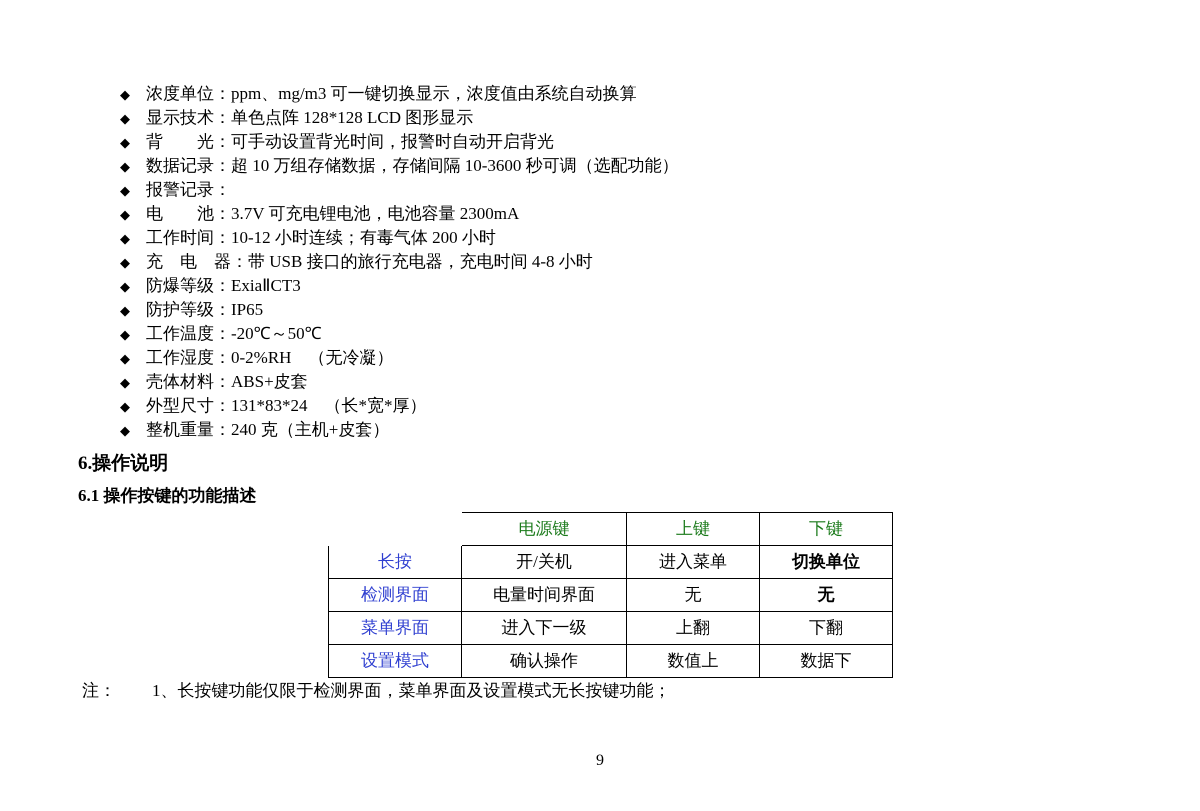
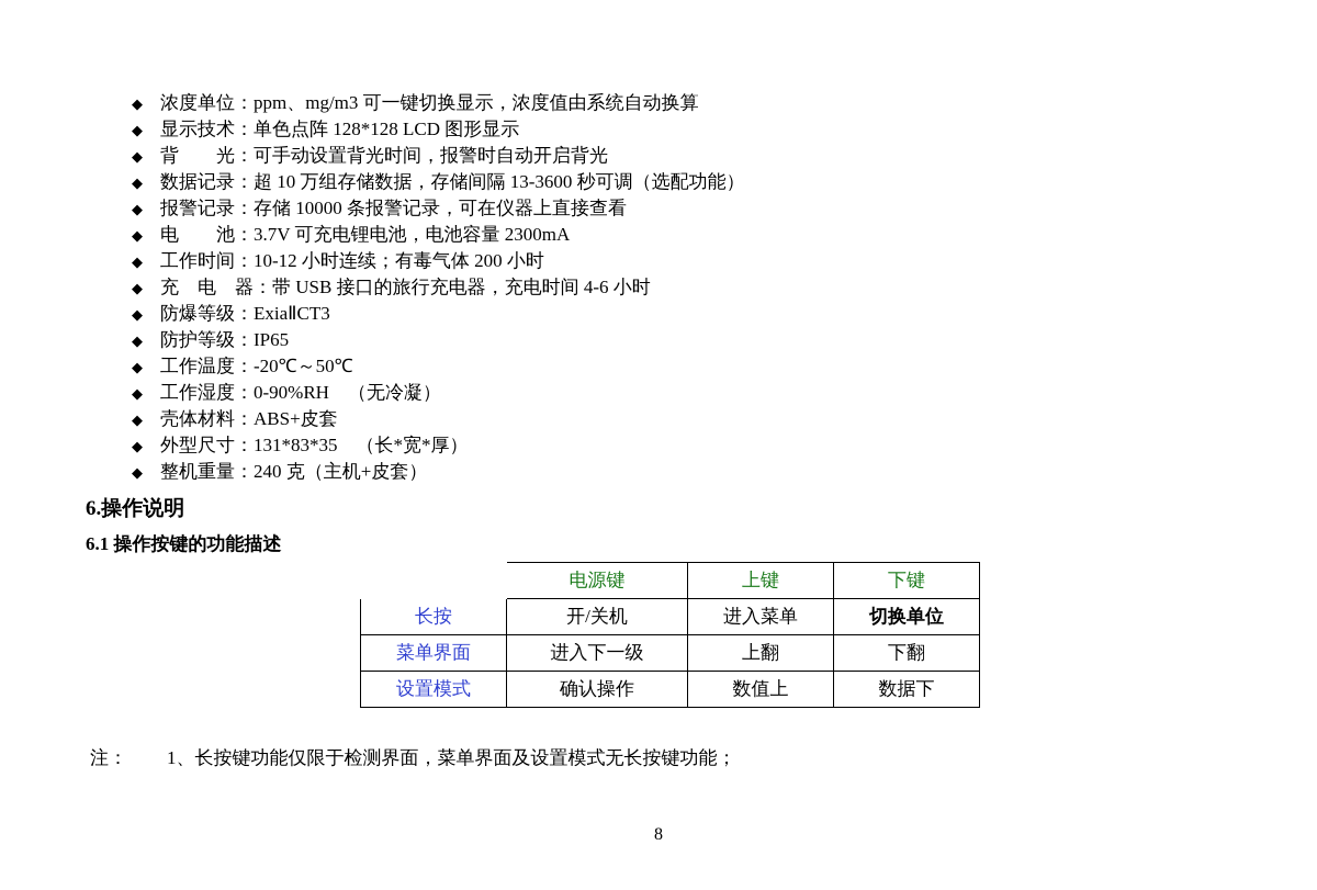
  ◆
  浓度单位：
  ppm、mg/m3 可一键切换显示，浓度值由系统自动换算
  ◆
  显示技术：
  单色点阵 128*128 LCD 图形显示
  ◆
  背 光：
  可手动设置背光时间，报警时自动开启背光
  ◆
  数据记录：
- 超 10 万组存储数据，存储间隔 10-3600 秒可调（选配功能）
+ 超 10 万组存储数据，存储间隔 13-3600 秒可调（选配功能）
  ◆
  报警记录：
+ 存储 10000 条报警记录，可在仪器上直接查看
  ◆
  电 池：
  3.7V 可充电锂电池，电池容量 2300mA
  ◆
  工作时间：
  10-12 小时连续；有毒气体 200 小时
  ◆
  充 电 器：
- 带 USB 接口的旅行充电器，充电时间 4-8 小时
+ 带 USB 接口的旅行充电器，充电时间 4-6 小时
  ◆
  防爆等级：
  ExiaⅡCT3
  ◆
  防护等级：
  IP65
  ◆
  工作温度：
  -20℃～50℃
  ◆
  工作湿度：
- 0-2%RH （无冷凝）
+ 0-90%RH （无冷凝）
  ◆
  壳体材料：
  ABS+皮套
  ◆
  外型尺寸：
- 131*83*24 （长*宽*厚）
+ 131*83*35 （长*宽*厚）
  ◆
  整机重量：
  240 克（主机+皮套）
  6.操作说明
  6.1 操作按键的功能描述
  	电源键	上键	下键
  长按	开/关机	进入菜单	切换单位
- 检测界面	电量时间界面	无	无
  菜单界面	进入下一级	上翻	下翻
  设置模式	确认操作	数值上	数据下
  注： 1、长按键功能仅限于检测界面，菜单界面及设置模式无长按键功能；
- 9
+ 8
